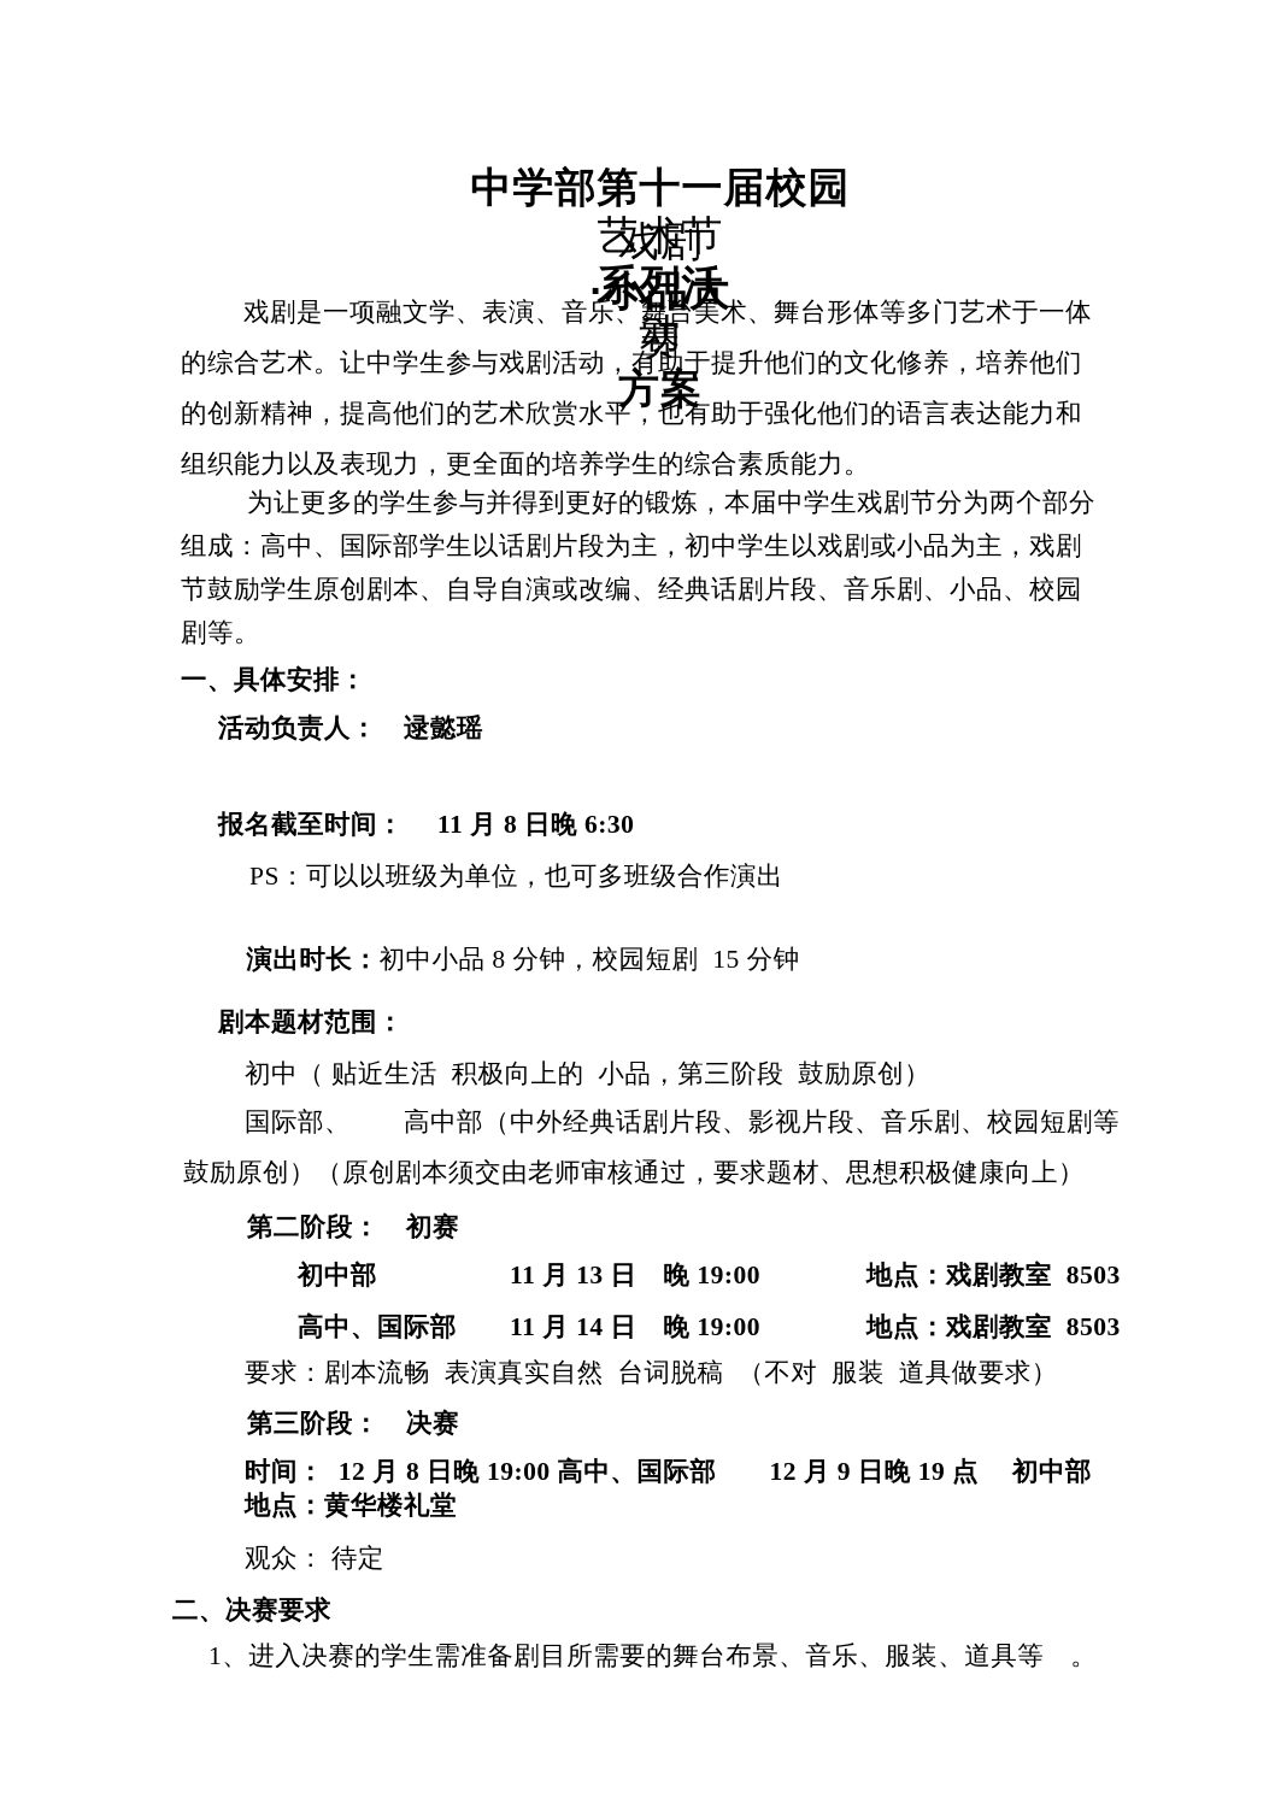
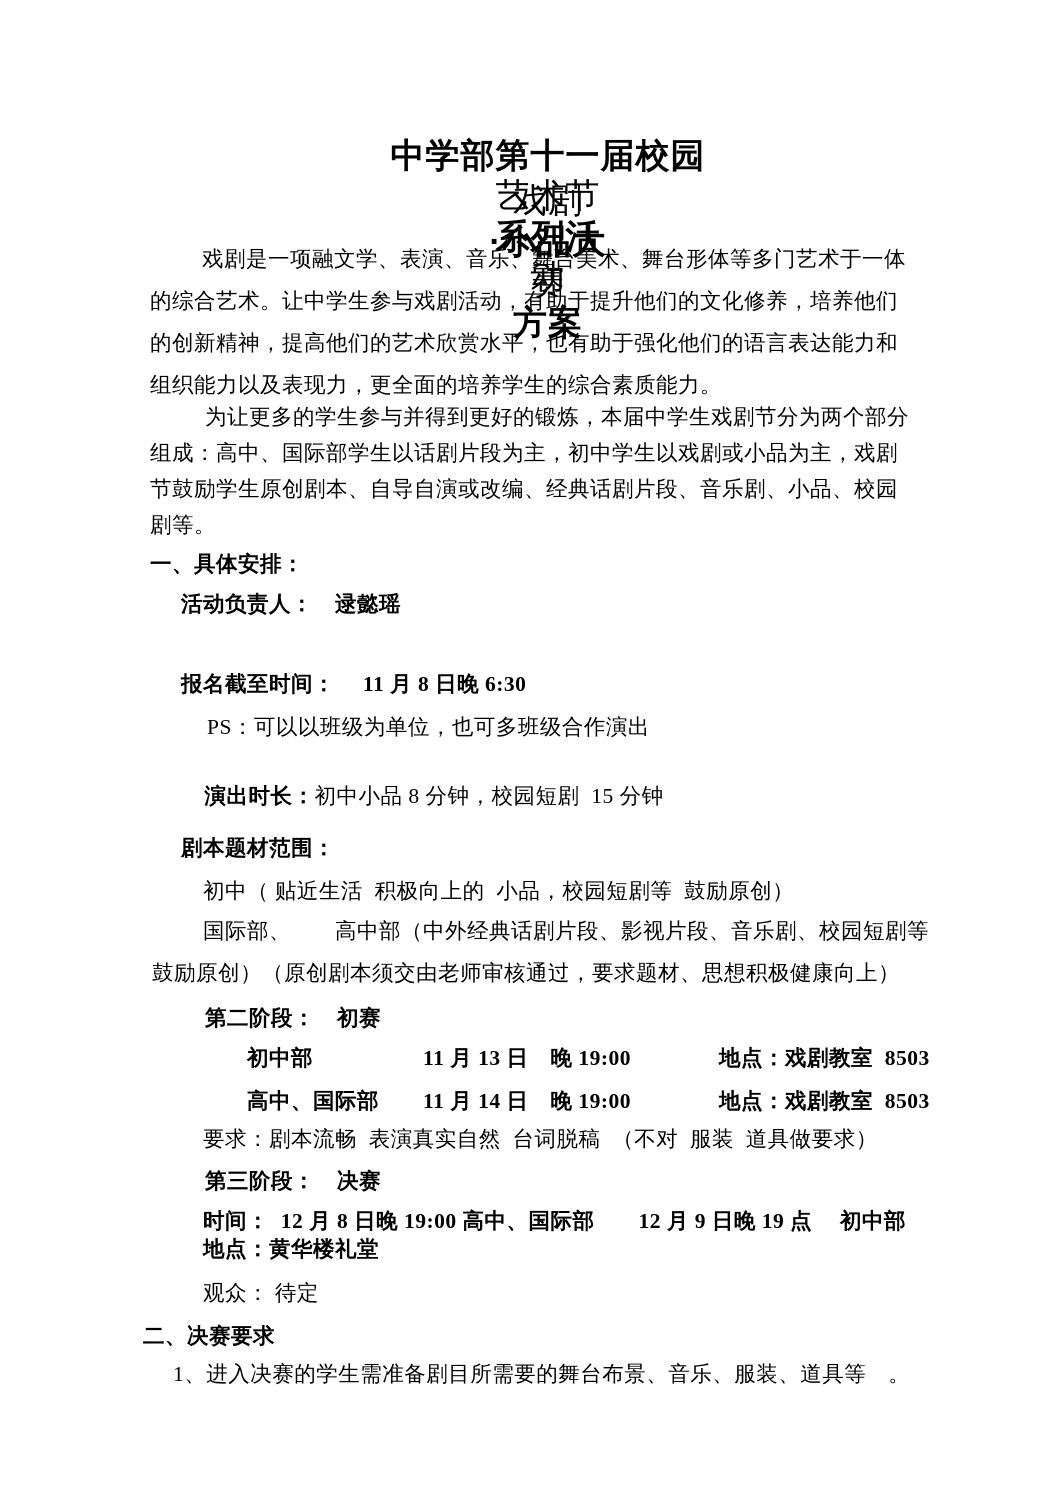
  中学部第十一届校园 艺术节 系列活 动
  戏剧 ·小品大 赛 方案
  戏剧是一项融文学、表演、音乐、舞台美术、舞台形体等多门艺术于一体
  的综合艺术。让中学生参与戏剧活动，有助于提升他们的文化修养，培养他们
  的创新精神，提高他们的艺术欣赏水平，也有助于强化他们的语言表达能力和
  组织能力以及表现力，更全面的培养学生的综合素质能力。
  为让更多的学生参与并得到更好的锻炼，本届中学生戏剧节分为两个部分
  组成：高中、国际部学生以话剧片段为主，初中学生以戏剧或小品为主，戏剧
  节鼓励学生原创剧本、自导自演或改编、经典话剧片段、音乐剧、小品、校园
  剧等。
  一、具体安排：
  活动负责人： 逯懿瑶
  报名截至时间： 11 月 8 日晚 6:30
  PS：可以以班级为单位，也可多班级合作演出
  演出时长：初中小品 8 分钟，校园短剧 15 分钟
  剧本题材范围：
- 初中（ 贴近生活 积极向上的 小品，第三阶段 鼓励原创）
+ 初中（ 贴近生活 积极向上的 小品，校园短剧等 鼓励原创）
  国际部、 高中部（中外经典话剧片段、影视片段、音乐剧、校园短剧等
  鼓励原创）（原创剧本须交由老师审核通过，要求题材、思想积极健康向上）
  第二阶段： 初赛
  初中部 11 月 13 日 晚 19:00 地点：戏剧教室 8503
  高中、国际部 11 月 14 日 晚 19:00 地点：戏剧教室 8503
  要求：剧本流畅 表演真实自然 台词脱稿 （不对 服装 道具做要求）
  第三阶段： 决赛
  时间： 12 月 8 日晚 19:00 高中、国际部 12 月 9 日晚 19 点 初中部
  地点：黄华楼礼堂
  观众： 待定
  二、决赛要求
  1、进入决赛的学生需准备剧目所需要的舞台布景、音乐、服装、道具等 。
